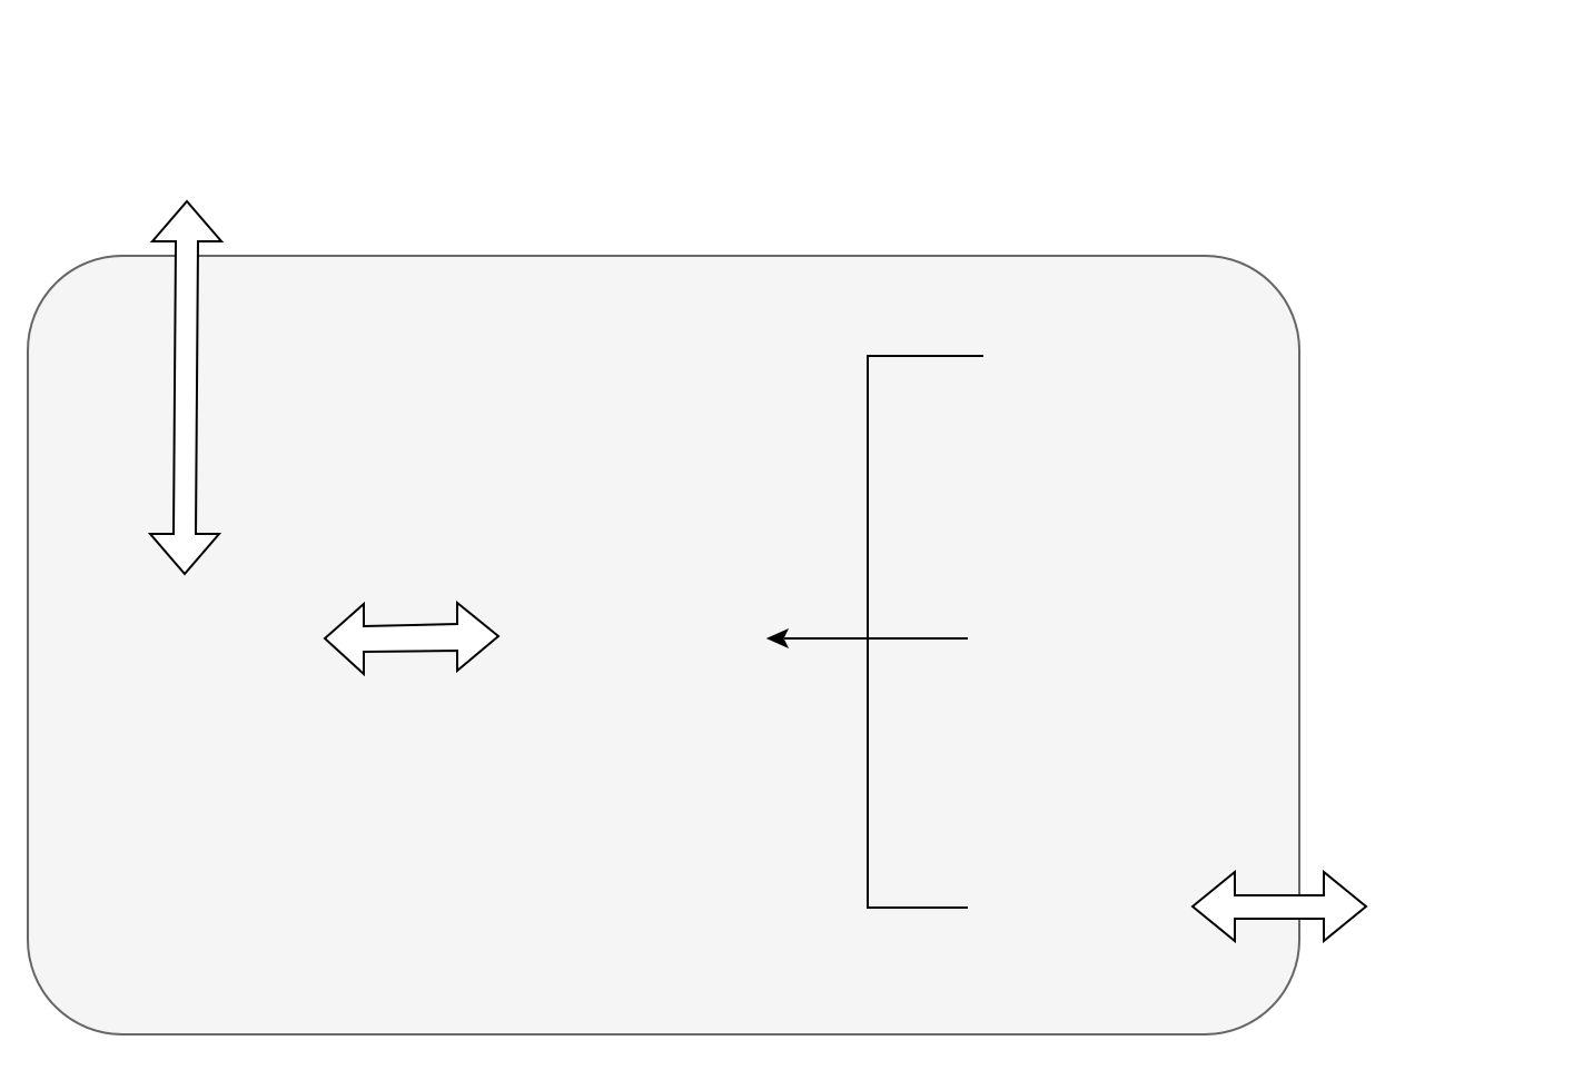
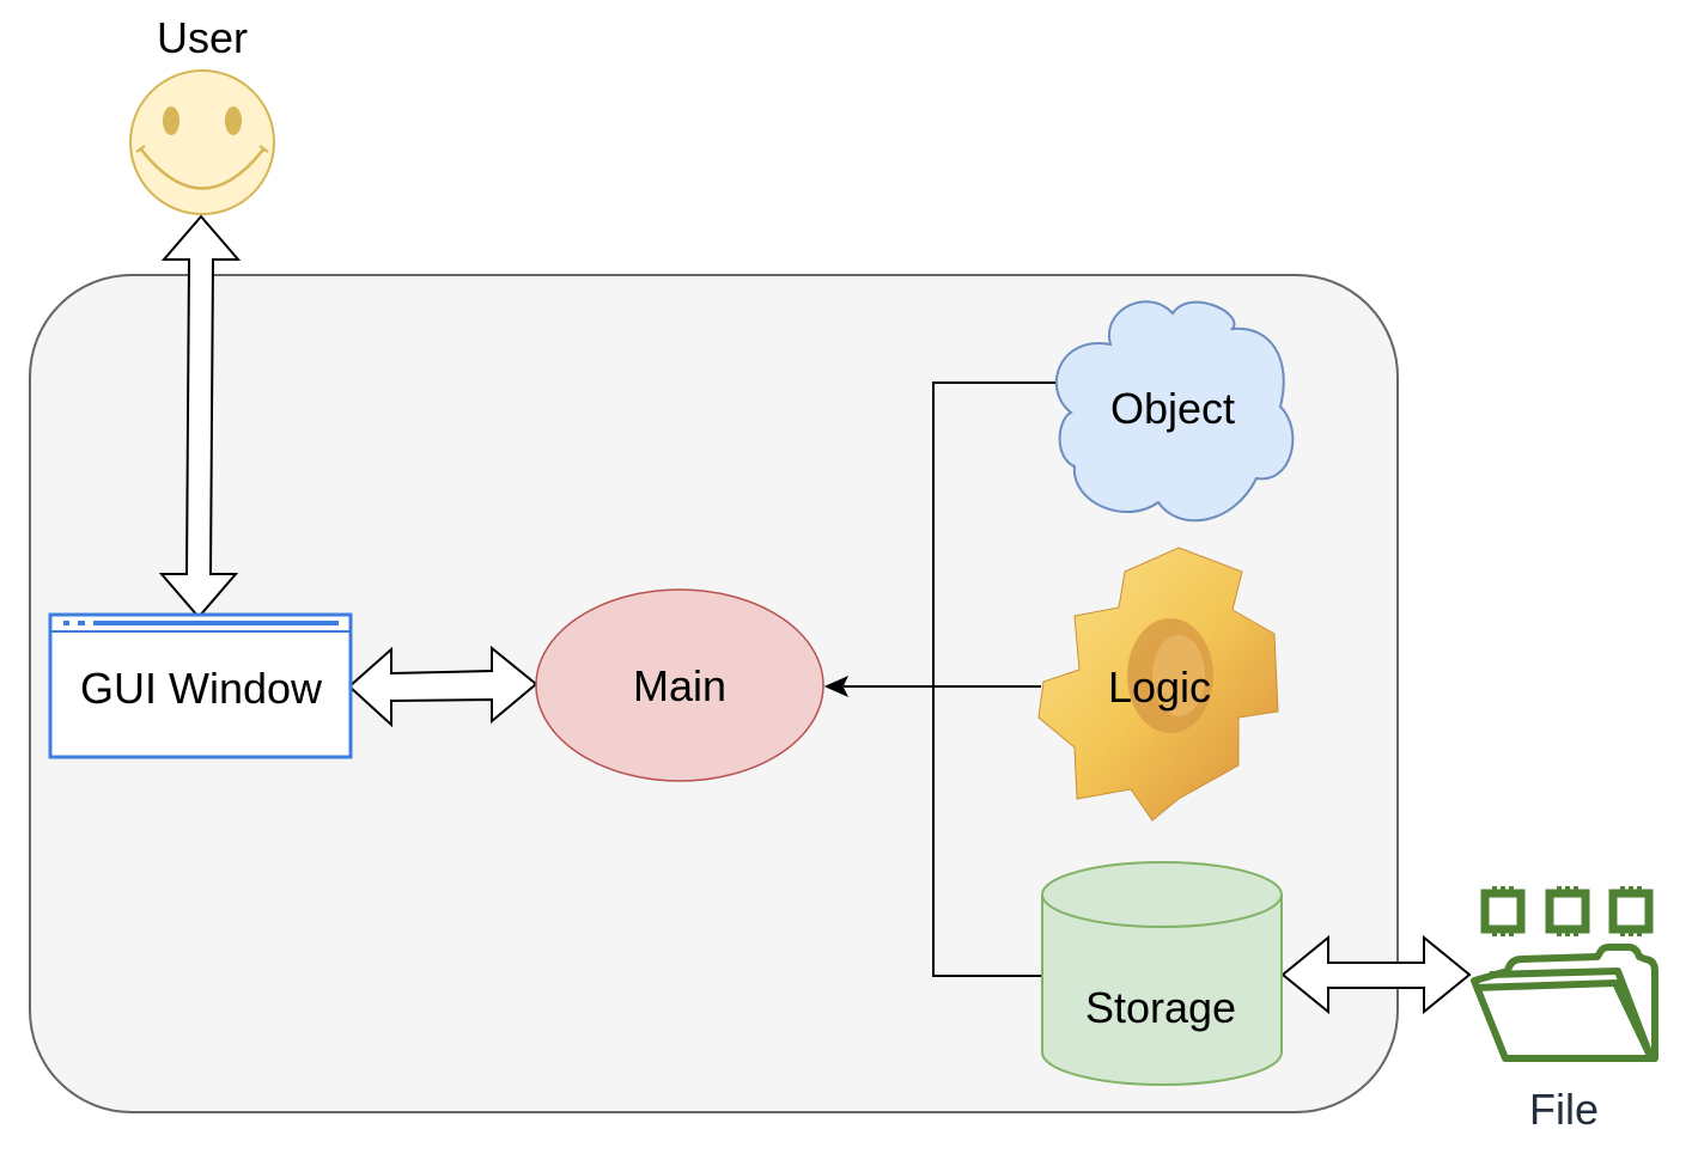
+ User
+ GUI Window
+ Main
+ Object
+ Logic
+ Storage
+ File
